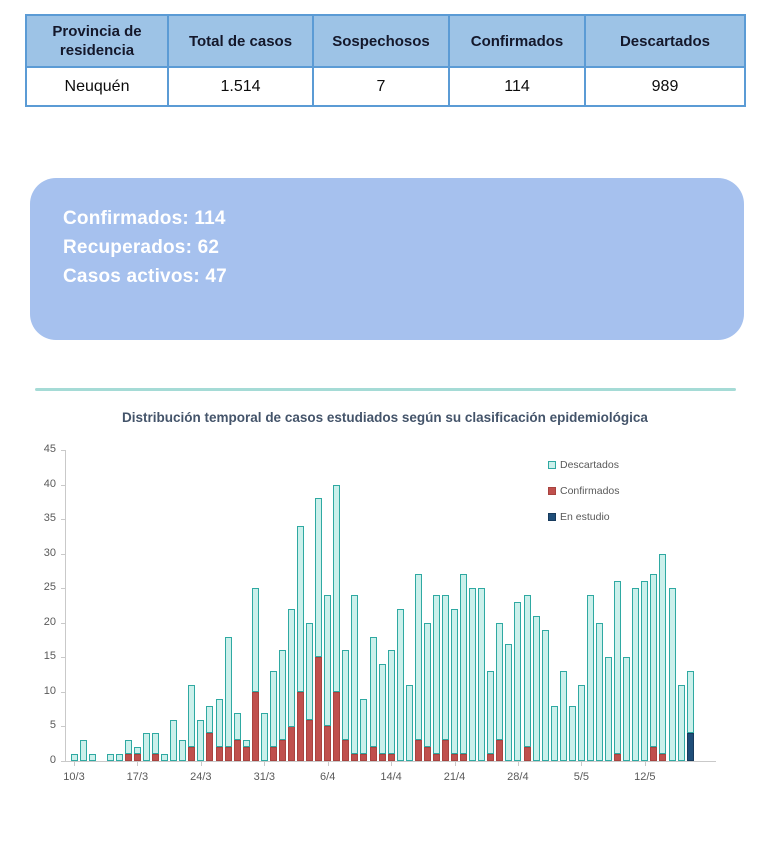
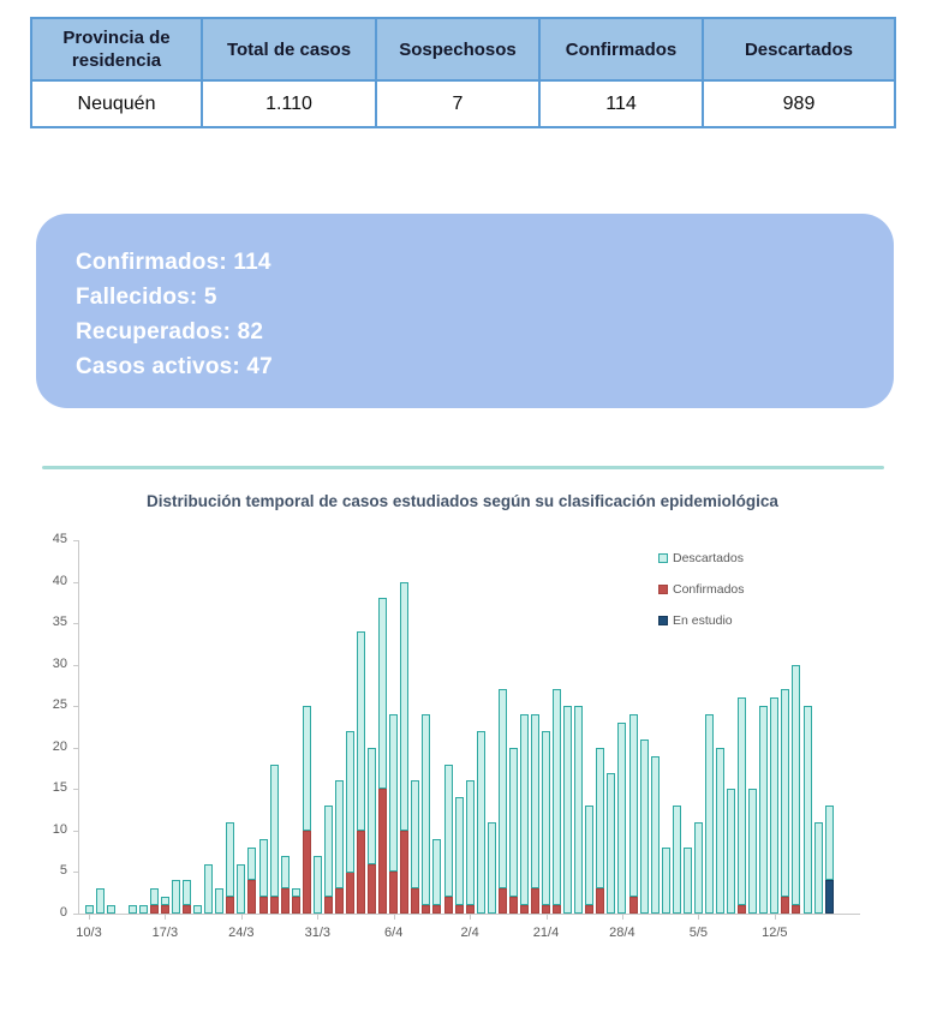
  Provincia de residencia	Total de casos	Sospechosos	Confirmados	Descartados
- Neuquén	1.514	7	114	989
+ Neuquén	1.110	7	114	989
  Confirmados: 114
+ Fallecidos: 5
- Recuperados: 62
+ Recuperados: 82
  Casos activos: 47
  Distribución temporal de casos estudiados según su clasificación epidemiológica
  0
  5
  10
  15
  20
  25
  30
  35
  40
  45
  10/3
  17/3
  24/3
  31/3
  6/4
- 14/4
+ 2/4
  21/4
  28/4
  5/5
  12/5
  Descartados
  Confirmados
  En estudio
